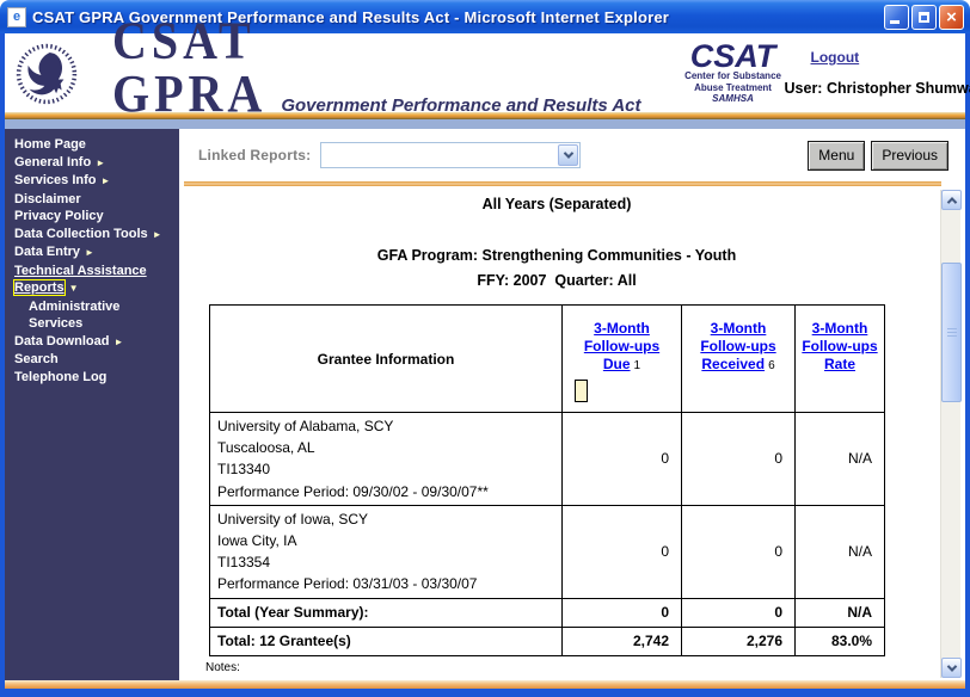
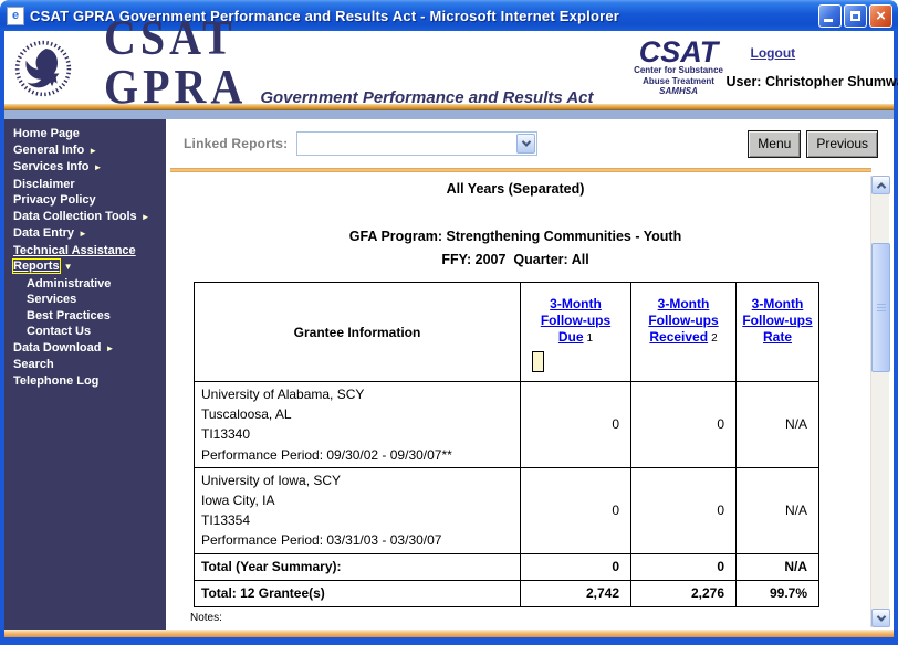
  e
  CSAT GPRA Government Performance and Results Act - Microsoft Internet Explorer
  ×
  CSAT GPRA
  Government Performance and Results Act
  CSAT
  Center for Substance
  Abuse Treatment
  SAMHSA
  Logout
  User: Christopher Shumw
  Home Page
  General Info ►
  Services Info ►
  Disclaimer
  Privacy Policy
  Data Collection Tools ►
  Data Entry ►
  Technical Assistance
  Reports ▼
  Administrative
  Services
+ Best Practices
+ Contact Us
  Data Download ►
  Search
  Telephone Log
  Linked Reports:
  Menu
  Previous
  All Years (Separated)
  GFA Program: Strengthening Communities - Youth
  FFY: 2007 Quarter: All
- Grantee Information	3-MonthFollow-upsDue 1	3-MonthFollow-upsReceived 6	3-MonthFollow-upsRate
+ Grantee Information	3-MonthFollow-upsDue 1	3-MonthFollow-upsReceived 2	3-MonthFollow-upsRate
  University of Alabama, SCY Tuscaloosa, AL TI13340 Performance Period: 09/30/02 - 09/30/07**	0	0	N/A
  University of Iowa, SCY Iowa City, IA TI13354 Performance Period: 03/31/03 - 03/30/07	0	0	N/A
  Total (Year Summary):	0	0	N/A
- Total: 12 Grantee(s)	2,742	2,276	83.0%
+ Total: 12 Grantee(s)	2,742	2,276	99.7%
  Notes:
